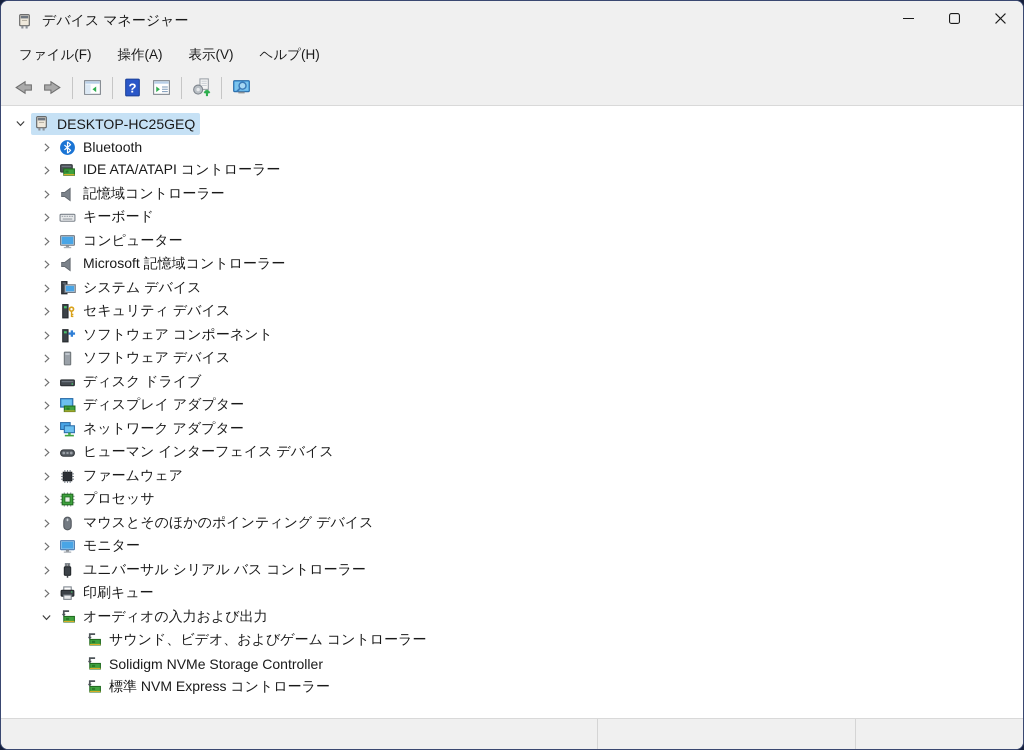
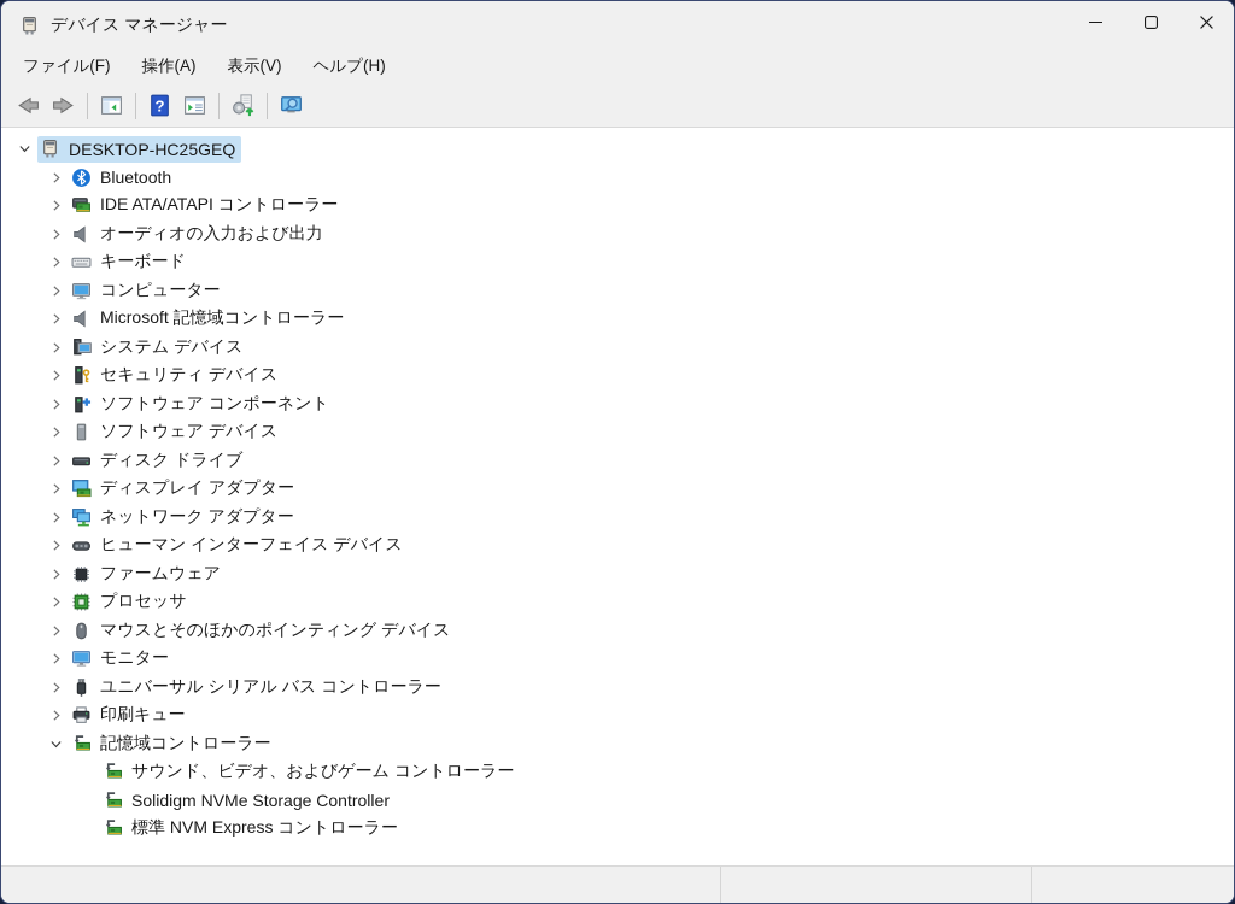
  デバイス マネージャー
  ファイル(F)
  操作(A)
  表示(V)
  ヘルプ(H)
  ?
  DESKTOP-HC25GEQ
  Bluetooth
  IDE ATA/ATAPI コントローラー
- 記憶域コントローラー
+ オーディオの入力および出力
  キーボード
  コンピューター
  Microsoft 記憶域コントローラー
  システム デバイス
  セキュリティ デバイス
  ソフトウェア コンポーネント
  ソフトウェア デバイス
  ディスク ドライブ
  ディスプレイ アダプター
  ネットワーク アダプター
  ヒューマン インターフェイス デバイス
  ファームウェア
  プロセッサ
  マウスとそのほかのポインティング デバイス
  モニター
  ユニバーサル シリアル バス コントローラー
  印刷キュー
- オーディオの入力および出力
+ 記憶域コントローラー
  サウンド、ビデオ、およびゲーム コントローラー
  Solidigm NVMe Storage Controller
  標準 NVM Express コントローラー
